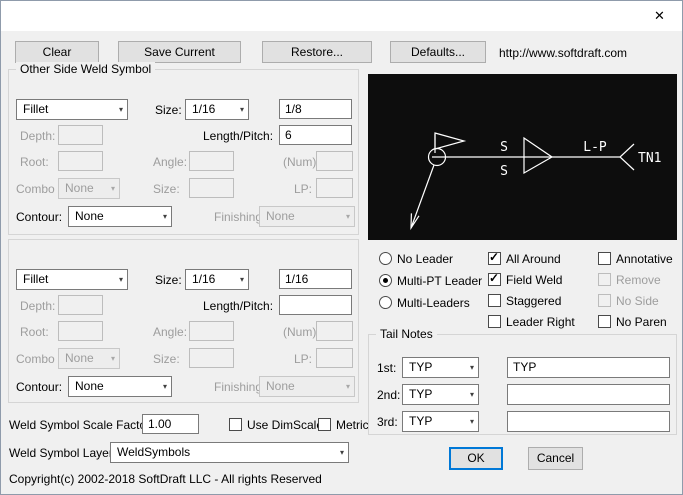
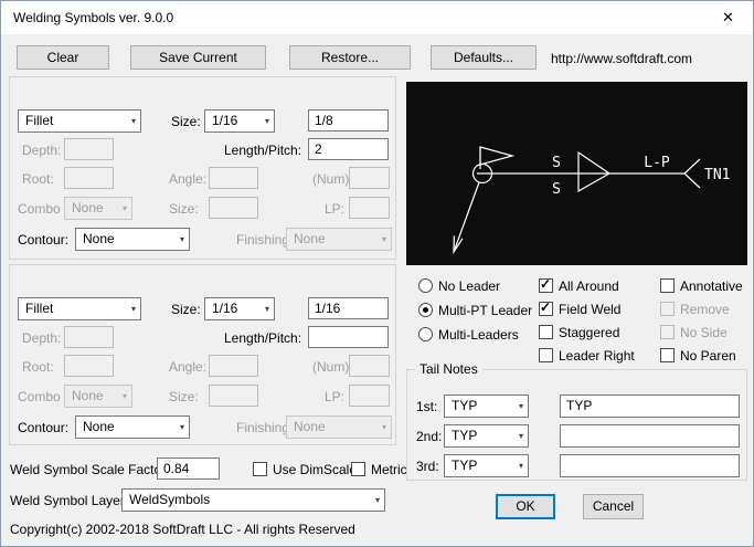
+ Welding Symbols ver. 9.0.0
  ✕
  Clear
  Save Current
  Restore...
  Defaults...
  http://www.softdraft.com
- Other Side Weld Symbol
  Fillet
  ▾
  Size:
  1/16
  ▾
  1/8
  Depth:
  Length/Pitch:
- 6
+ 2
  Root:
  Angle:
  (Num)
  Combo
  None
  ▾
  Size:
  LP:
  Contour:
  None
  ▾
  Finishin
  None
  ▾
  Fillet
  ▾
  Size:
  1/16
  ▾
  1/16
  Depth:
  Length/Pitch:
  Root:
  Angle:
  (Num)
  Combo
  None
  ▾
  Size:
  LP:
  Contour:
  None
  ▾
  Finishin
  None
  ▾
  Weld Symbol Scale Fact
- 1.00
+ 0.84
  Use DimScal
  Metric
  Weld Symbol Laye
  WeldSymbols
  ▾
  Copyright(c) 2002-2018 SoftDraft LLC - All rights Reserved
  S
  S
  L-P
  TN1
  No Leader
  Multi-PT Leader
  Multi-Leaders
  ✓
  All Around
  ✓
  Field Weld
  Staggered
  Leader Right
  Annotative
  Remove
  No Side
  No Paren
  Tail Notes
  1st:
  TYP
  ▾
  TYP
  2nd:
  TYP
  ▾
  3rd:
  TYP
  ▾
  OK
  Cancel
